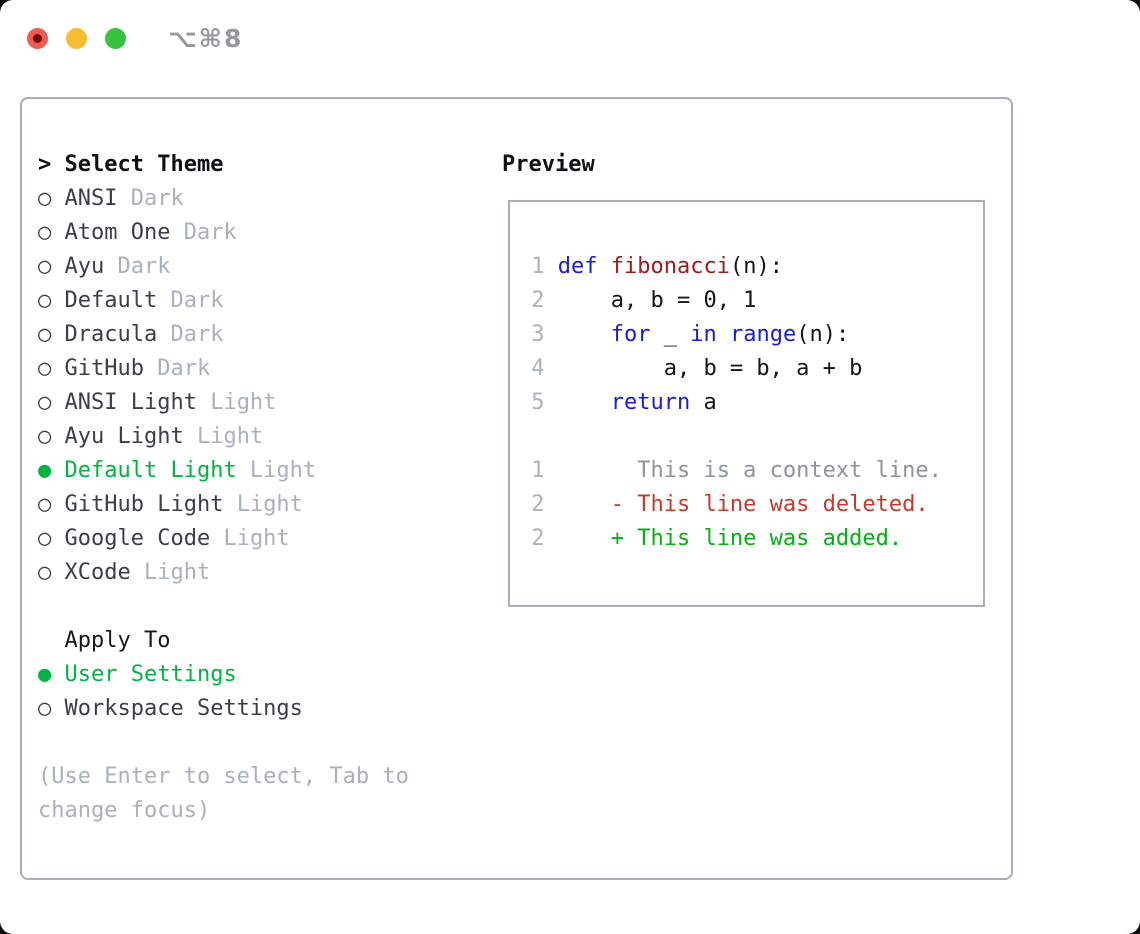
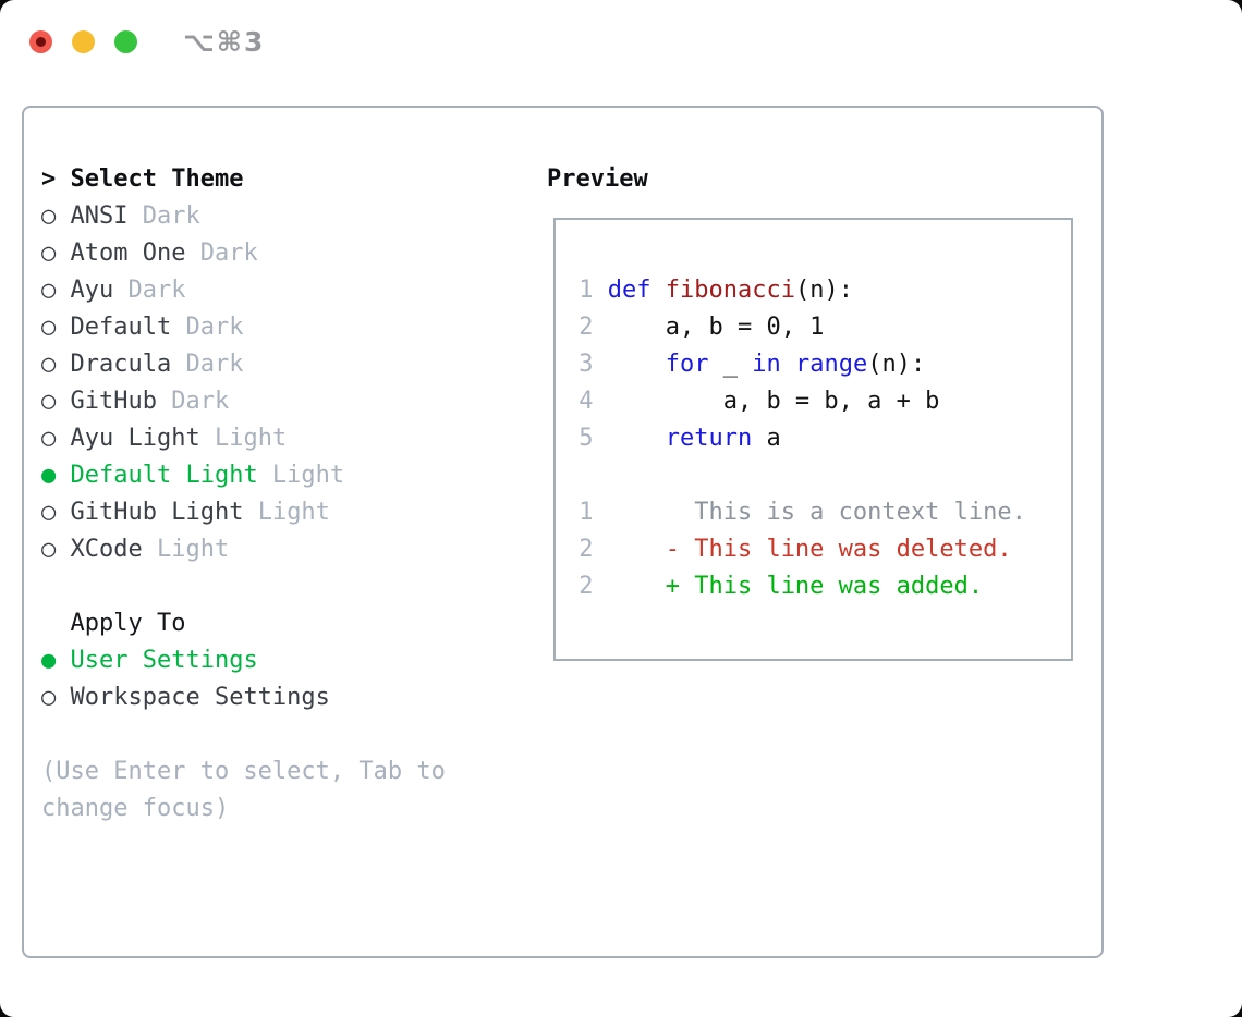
- ⌥⌘8
+ ⌥⌘3
  > Select Theme
  ○ ANSI Dark
  ○ Atom One Dark
  ○ Ayu Dark
  ○ Default Dark
  ○ Dracula Dark
  ○ GitHub Dark
- ○ ANSI Light Light
  ○ Ayu Light Light
  ● Default Light Light
  ○ GitHub Light Light
- ○ Google Code Light
  ○ XCode Light
  Apply To
  ● User Settings
  ○ Workspace Settings
  (Use Enter to select, Tab to
  change focus)
  Preview
  1 def fibonacci(n):
  2 a, b = 0, 1
  3 for _ in range(n):
  4 a, b = b, a + b
  5 return a
  1 This is a context line.
  2 - This line was deleted.
  2 + This line was added.
